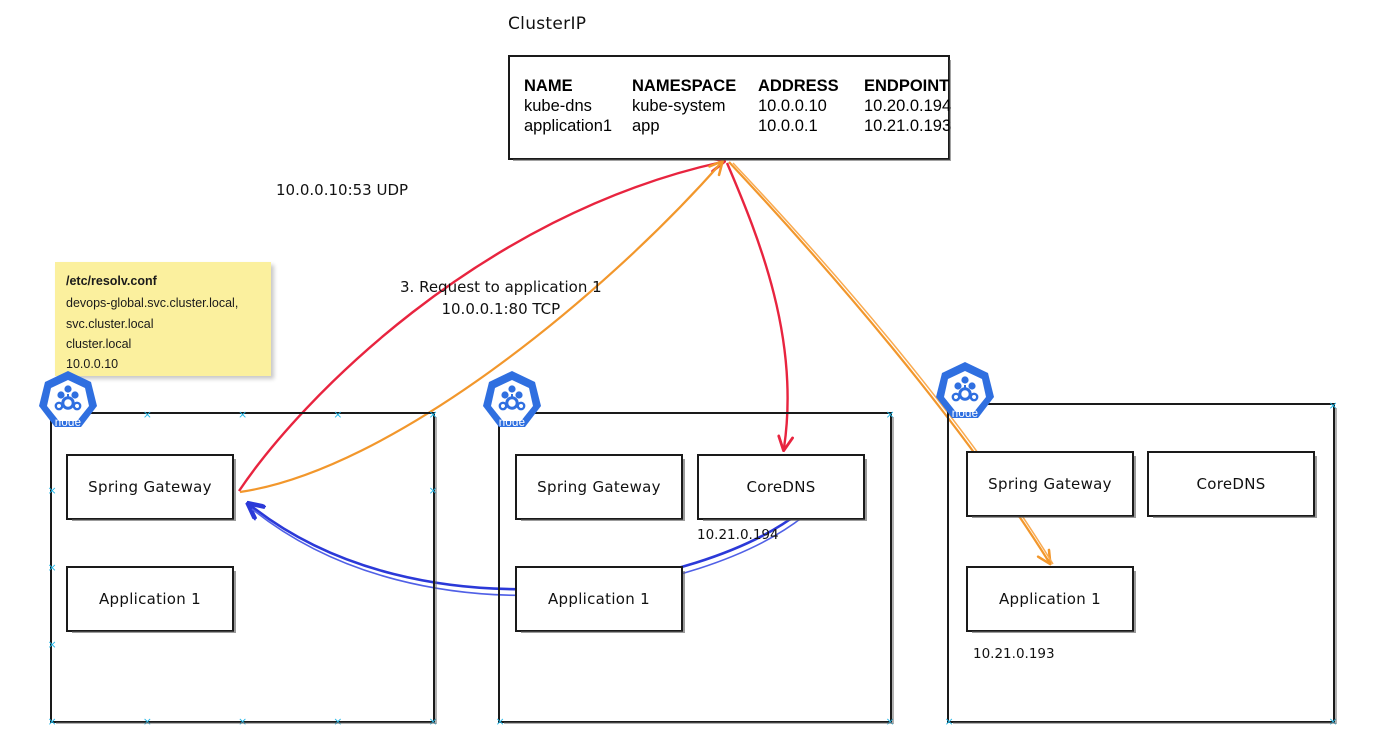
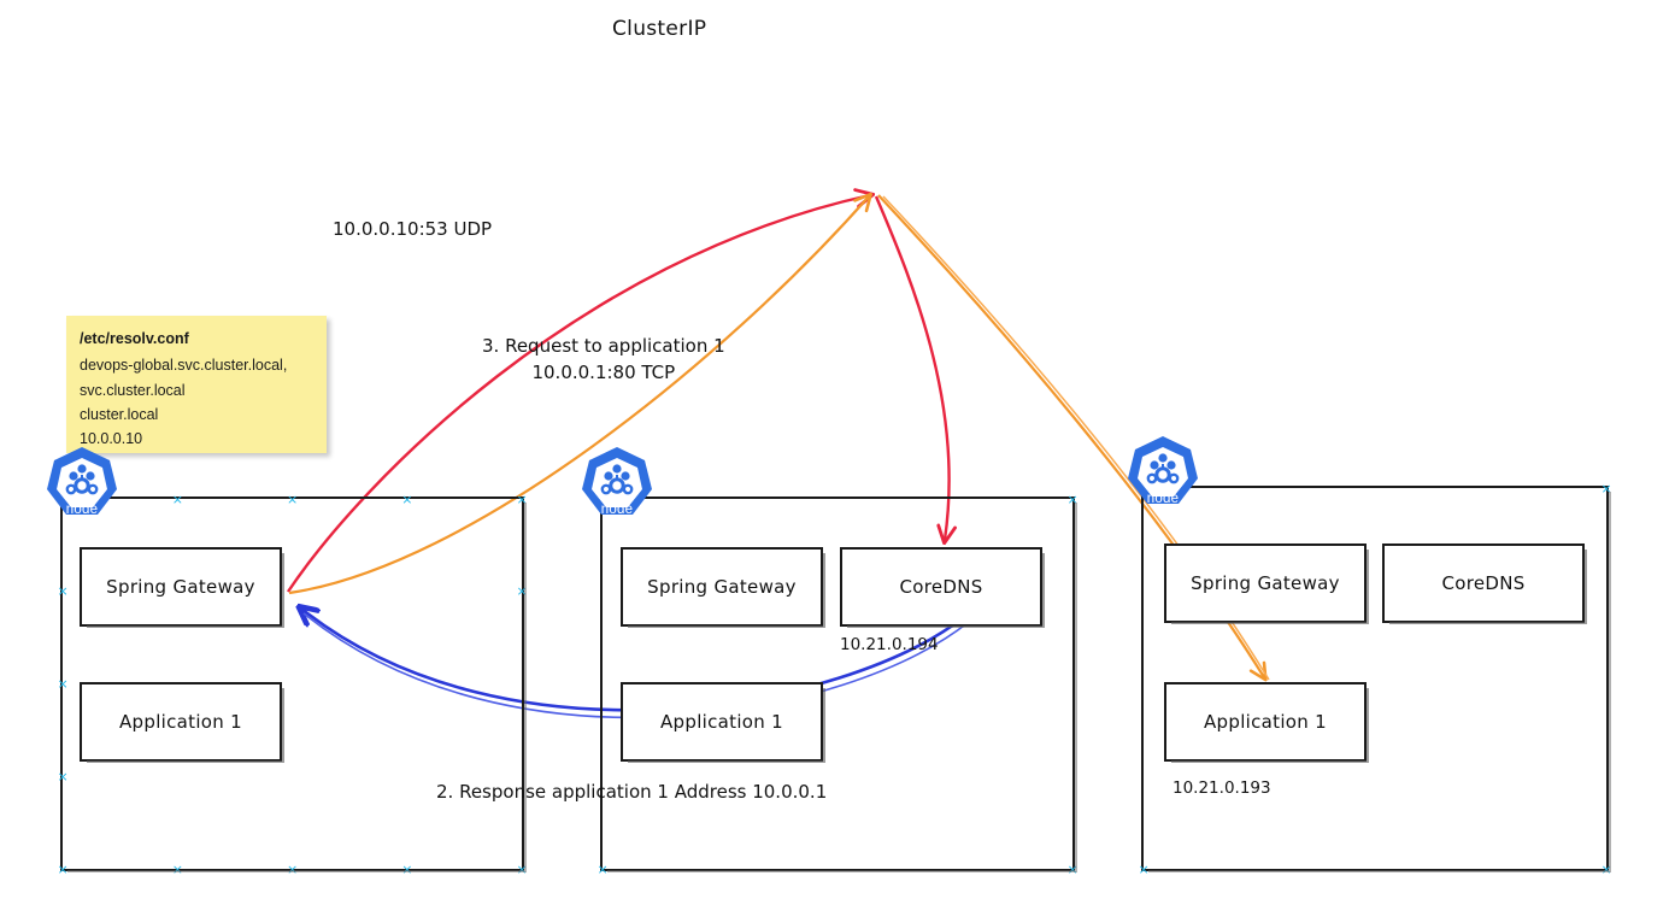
  ClusterIP
- NAME	NAMESPACE	ADDRESS	ENDPOINT
- kube-dns	kube-system	10.0.0.10	10.20.0.194
- application1	app	10.0.0.1	10.21.0.193
  /etc/resolv.conf
  devops-global.svc.cluster.local,
  svc.cluster.local
  cluster.local
  10.0.0.10
  Spring Gateway
  Application 1
  node
  Spring Gateway
  CoreDNS
  10.21.0.194
  Application 1
  node
  Spring Gateway
  CoreDNS
  Application 1
  10.21.0.193
  node
  10.0.0.10:53 UDP
  3. Request to application 1
  10.0.0.1:80 TCP
+ 2. Response application 1 Address 10.0.0.1
